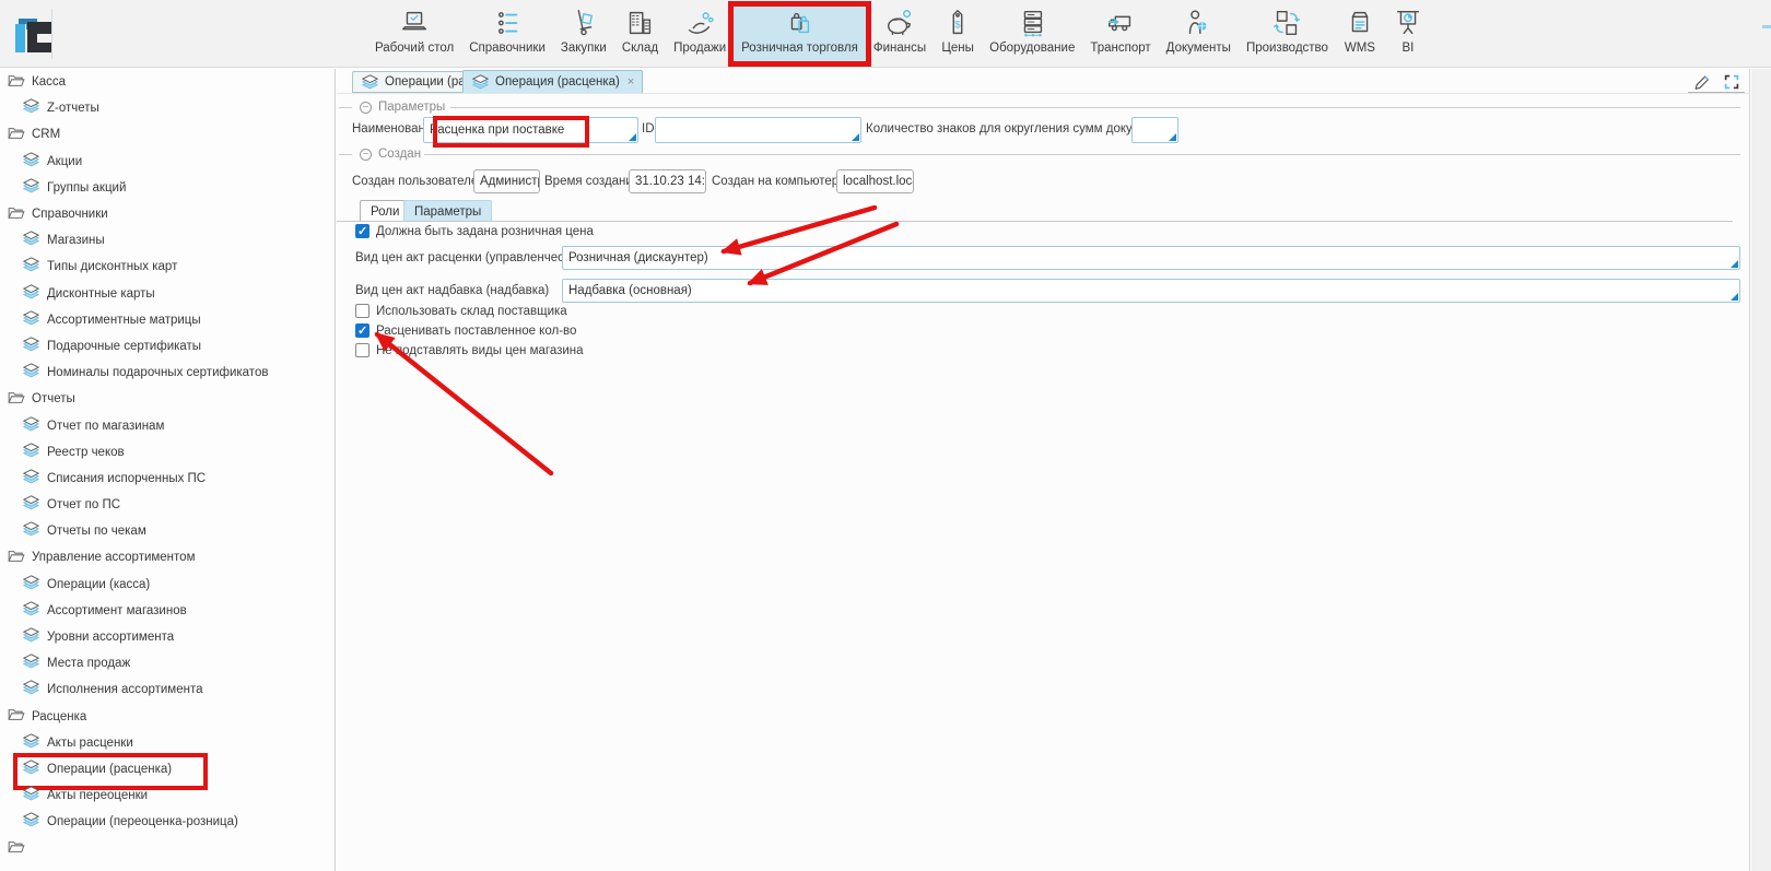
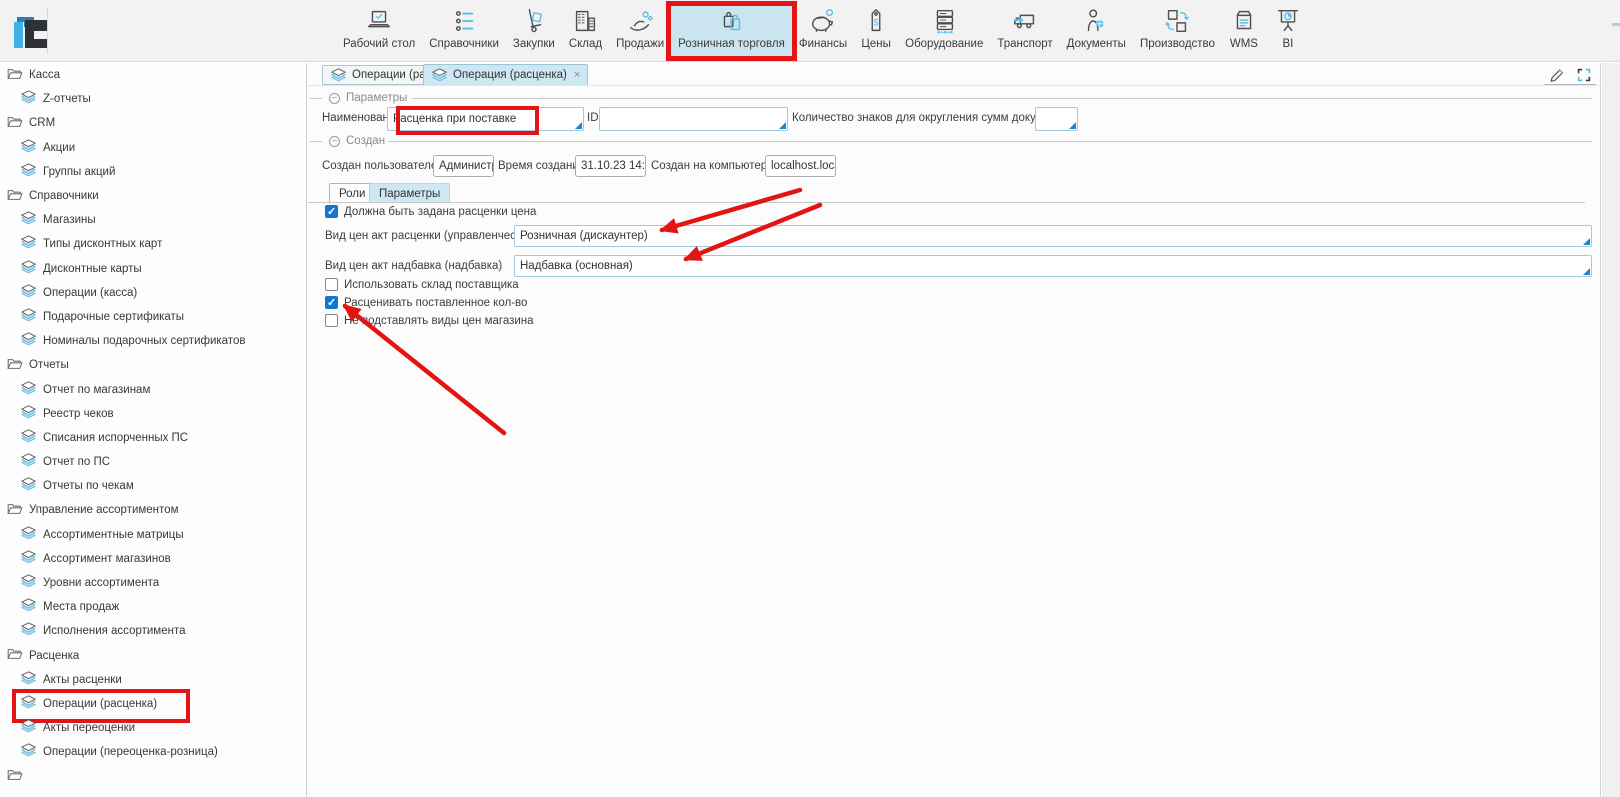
  Рабочий стол
  Справочники
  Закупки
  Склад
  Продажи
  Розничная торговля
  Финансы
  $
  Цены
  Оборудование
  Транспорт
  Документы
  Производство
  WMS
  BI
  Касса
  Z-отчеты
  CRM
  Акции
  Группы акций
  Справочники
  Магазины
  Типы дисконтных карт
  Дисконтные карты
- Ассортиментные матрицы
+ Операции (касса)
  Подарочные сертификаты
  Номиналы подарочных сертификатов
  Отчеты
  Отчет по магазинам
  Реестр чеков
  Списания испорченных ПС
  Отчет по ПС
  Отчеты по чекам
  Управление ассортиментом
- Операции (касса)
+ Ассортиментные матрицы
  Ассортимент магазинов
  Уровни ассортимента
  Места продаж
  Исполнения ассортимента
  Расценка
  Акты расценки
  Операции (расценка)
  Акты переоценки
  Операции (переоценка-розница)
  Операция (расценка)
  ×
  −
  Параметры
  Наименован
  Расценка при поставке
  ID
  Количество знаков для округления сумм доку
  −
  Создан
  Создан пользовател
  Админист
  Время создан
  31.10.23 14:
  Создан на компьютер
  localhost.loc
  Роли
  Параметры
- Должна быть задана розничная цена
+ Должна быть задана расценки цена
  Вид цен акт расценки (управленчес
  Розничная (дискаунтер)
  Вид цен акт надбавка (надбавка)
  Надбавка (основная)
  Использовать склад поставщика
  Расценивать поставленное кол-во
  Неодставлять виды цен магазина
